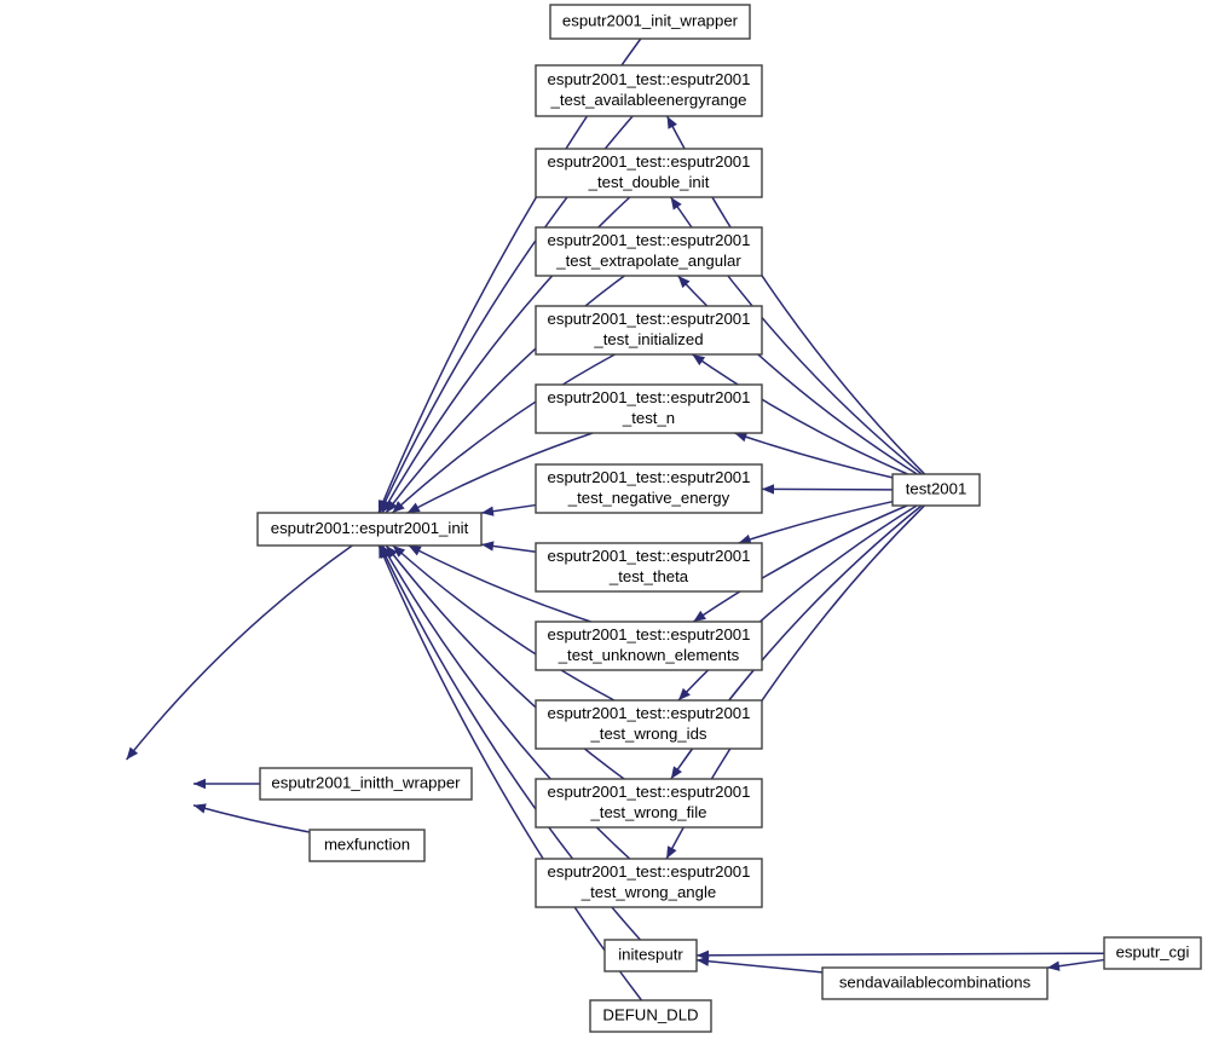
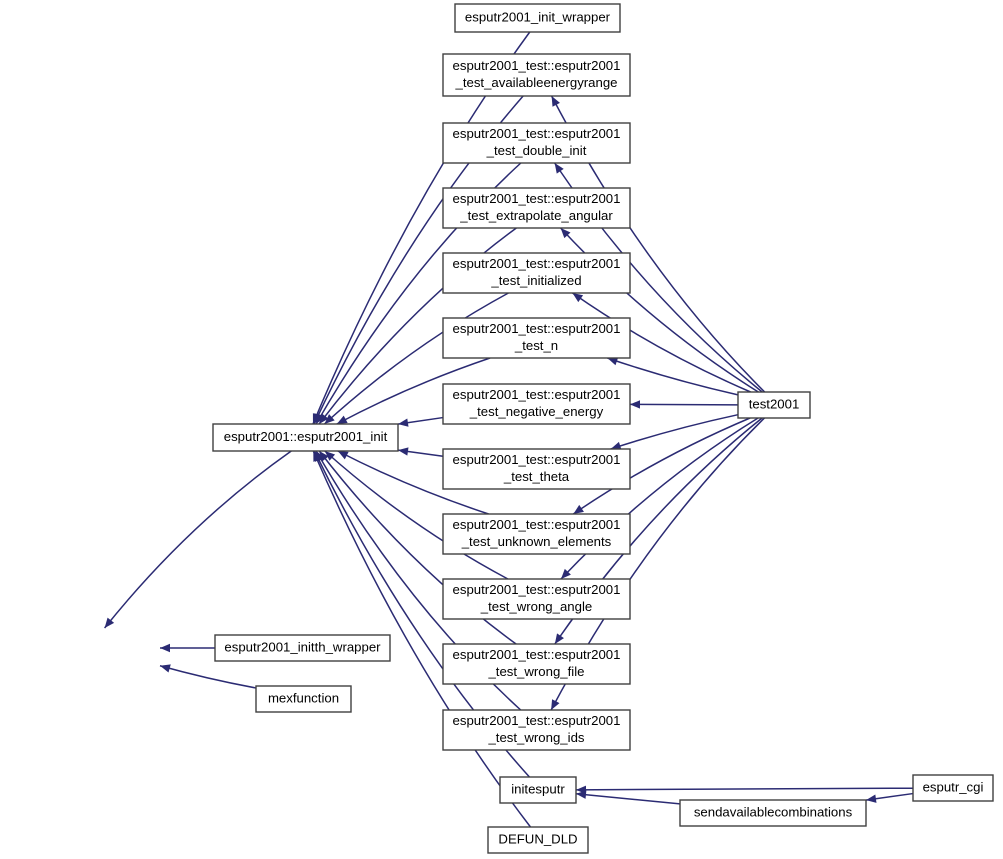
  esputr2001::esputr2001_init
  esputr2001_initth_wrapper
  mexfunction
  esputr2001_init_wrapper
  esputr2001_test::esputr2001
  _test_availableenergyrange
  esputr2001_test::esputr2001
  _test_double_init
  esputr2001_test::esputr2001
  _test_extrapolate_angular
  esputr2001_test::esputr2001
  _test_initialized
  esputr2001_test::esputr2001
  _test_n
  esputr2001_test::esputr2001
  _test_negative_energy
  esputr2001_test::esputr2001
  _test_theta
  esputr2001_test::esputr2001
  _test_unknown_elements
  esputr2001_test::esputr2001
- _test_wrong_ids
+ _test_wrong_angle
  esputr2001_test::esputr2001
  _test_wrong_file
  esputr2001_test::esputr2001
- _test_wrong_angle
+ _test_wrong_ids
  test2001
  initesputr
  DEFUN_DLD
  sendavailablecombinations
  esputr_cgi
